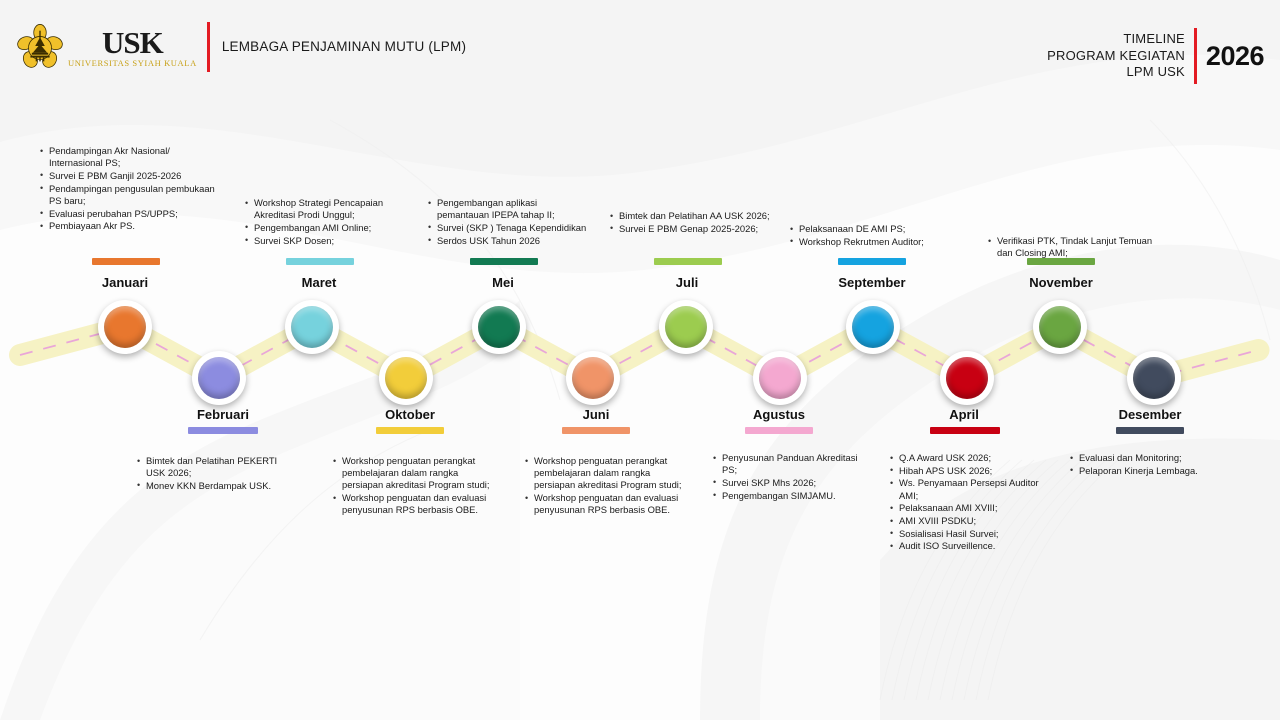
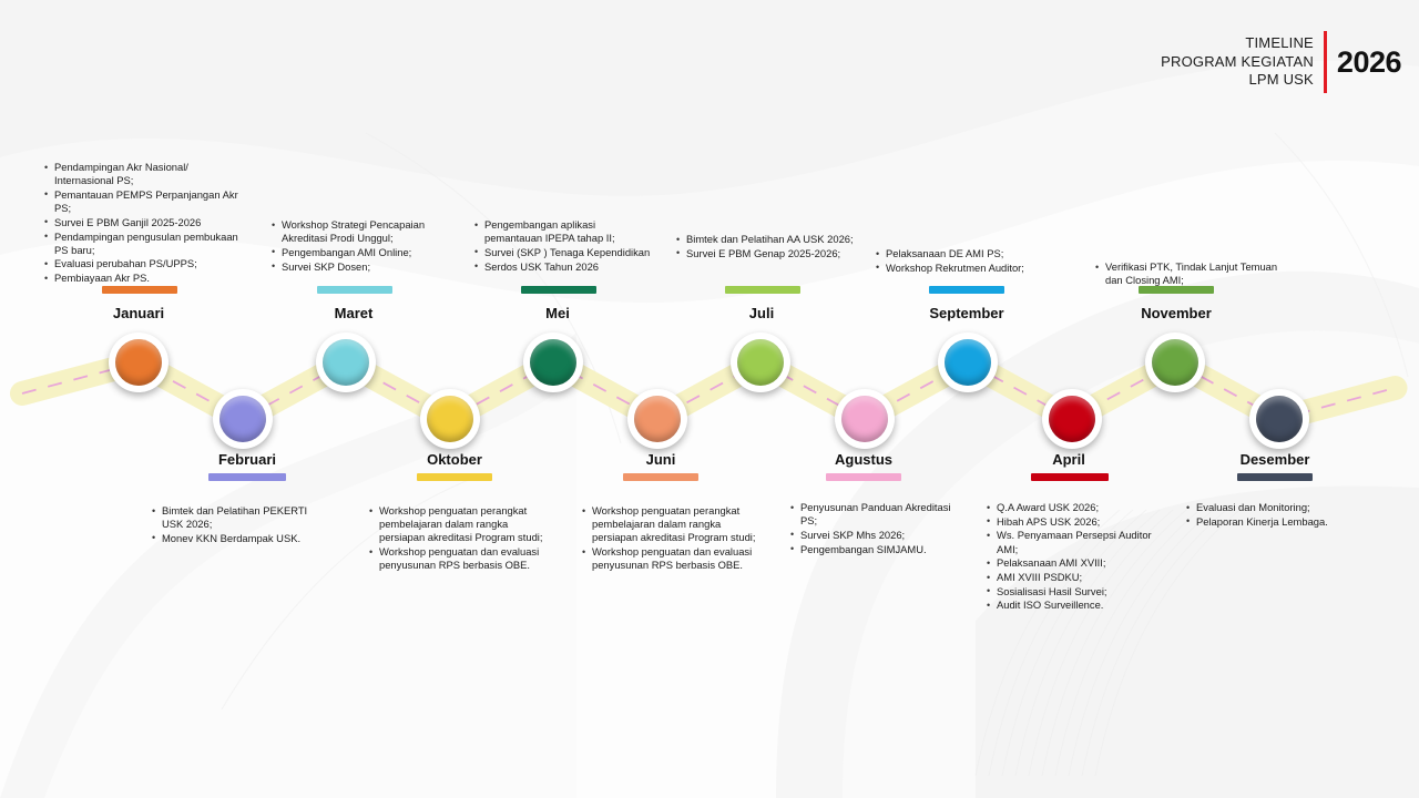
- USK
- UNIVERSITAS SYIAH KUALA
- LEMBAGA PENJAMINAN MUTU (LPM)
  TIMELINE
  PROGRAM KEGIATAN
  LPM USK
  2026
  Januari
  Pendampingan Akr Nasional/ Internasional PS;
+ Pemantauan PEMPS Perpanjangan Akr PS;
  Survei E PBM Ganjil 2025-2026
  Pendampingan pengusulan pembukaan PS baru;
  Evaluasi perubahan PS/UPPS;
  Pembiayaan Akr PS.
  Februari
  Bimtek dan Pelatihan PEKERTI USK 2026;
  Monev KKN Berdampak USK.
  Maret
  Workshop Strategi Pencapaian Akreditasi Prodi Unggul;
  Pengembangan AMI Online;
  Survei SKP Dosen;
  Oktober
  Workshop penguatan perangkat pembelajaran dalam rangka persiapan akreditasi Program studi;
  Workshop penguatan dan evaluasi penyusunan RPS berbasis OBE.
  Mei
  Pengembangan aplikasi pemantauan IPEPA tahap II;
  Survei (SKP ) Tenaga Kependidikan
  Serdos USK Tahun 2026
  Juni
  Workshop penguatan perangkat pembelajaran dalam rangka persiapan akreditasi Program studi;
  Workshop penguatan dan evaluasi penyusunan RPS berbasis OBE.
  Juli
  Bimtek dan Pelatihan AA USK 2026;
  Survei E PBM Genap 2025-2026;
  Agustus
  Penyusunan Panduan Akreditasi PS;
  Survei SKP Mhs 2026;
  Pengembangan SIMJAMU.
  September
  Pelaksanaan DE AMI PS;
  Workshop Rekrutmen Auditor;
  April
  Q.A Award USK 2026;
  Hibah APS USK 2026;
  Ws. Penyamaan Persepsi Auditor AMI;
  Pelaksanaan AMI XVIII;
  AMI XVIII PSDKU;
  Sosialisasi Hasil Survei;
  Audit ISO Surveillence.
  November
  Verifikasi PTK, Tindak Lanjut Temuan dan Closing AMI;
  Desember
  Evaluasi dan Monitoring;
  Pelaporan Kinerja Lembaga.
